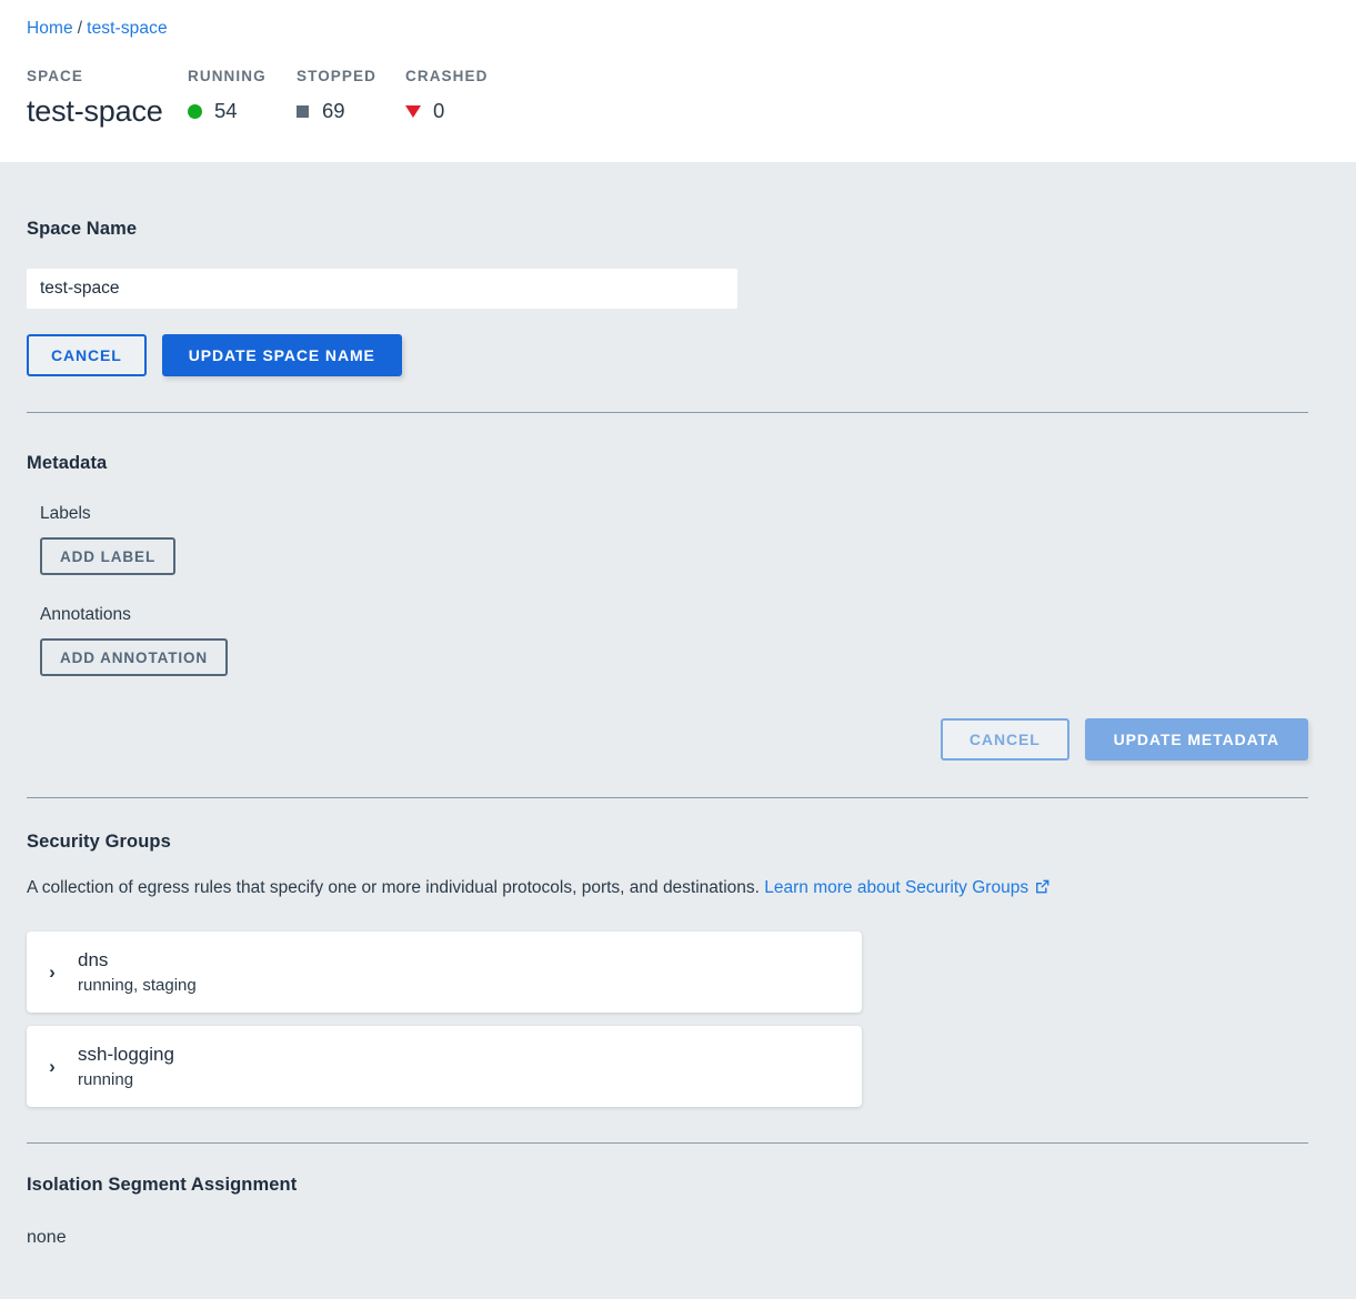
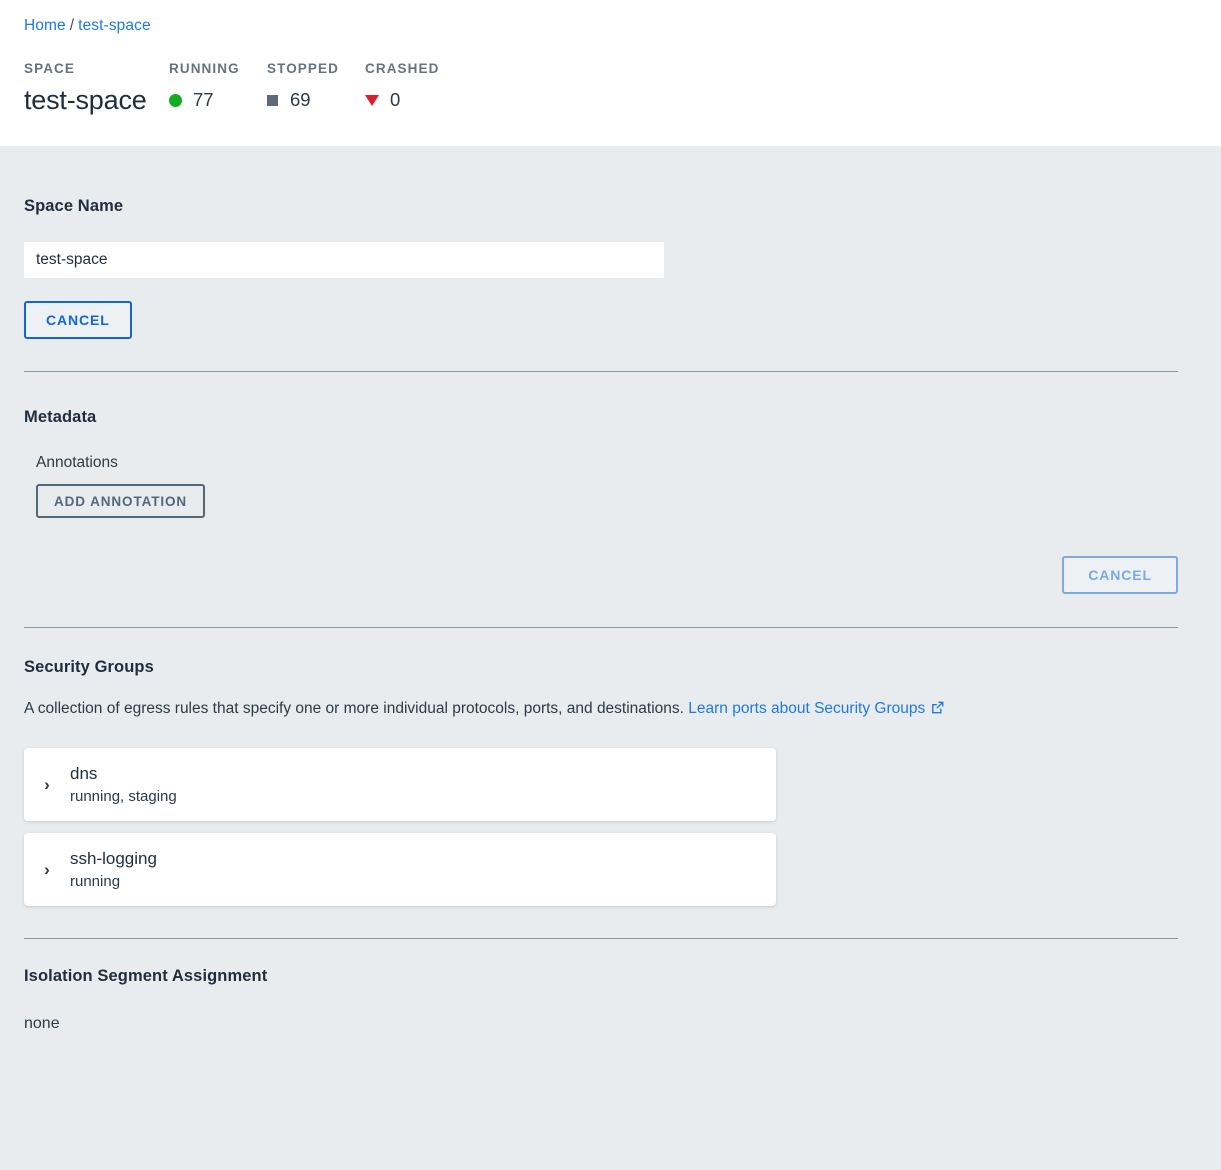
  Home / test-space
  SPACE
  test-space
  RUNNING
- 54
+ 77
  STOPPED
  69
  CRASHED
  0
  Space Name
  test-space
  CANCEL
- UPDATE SPACE NAME
  Metadata
- Labels
- ADD LABEL
  Annotations
  ADD ANNOTATION
  CANCEL
- UPDATE METADATA
  Security Groups
- A collection of egress rules that specify one or more individual protocols, ports, and destinations. Learn more about Security Groups
+ A collection of egress rules that specify one or more individual protocols, ports, and destinations. Learn ports about Security Groups
  ›
  dns
  running, staging
  ›
  ssh-logging
  running
  Isolation Segment Assignment
  none
